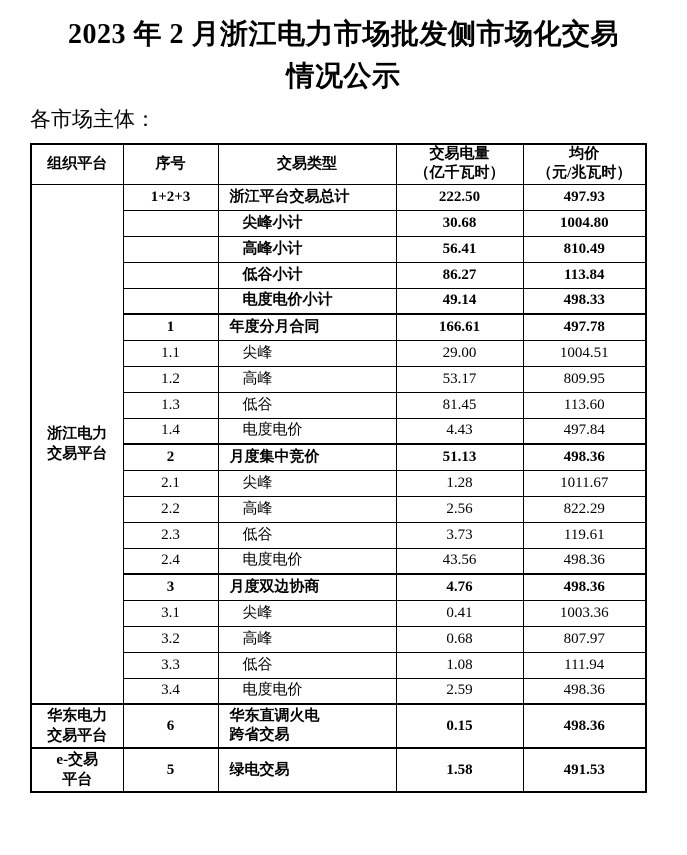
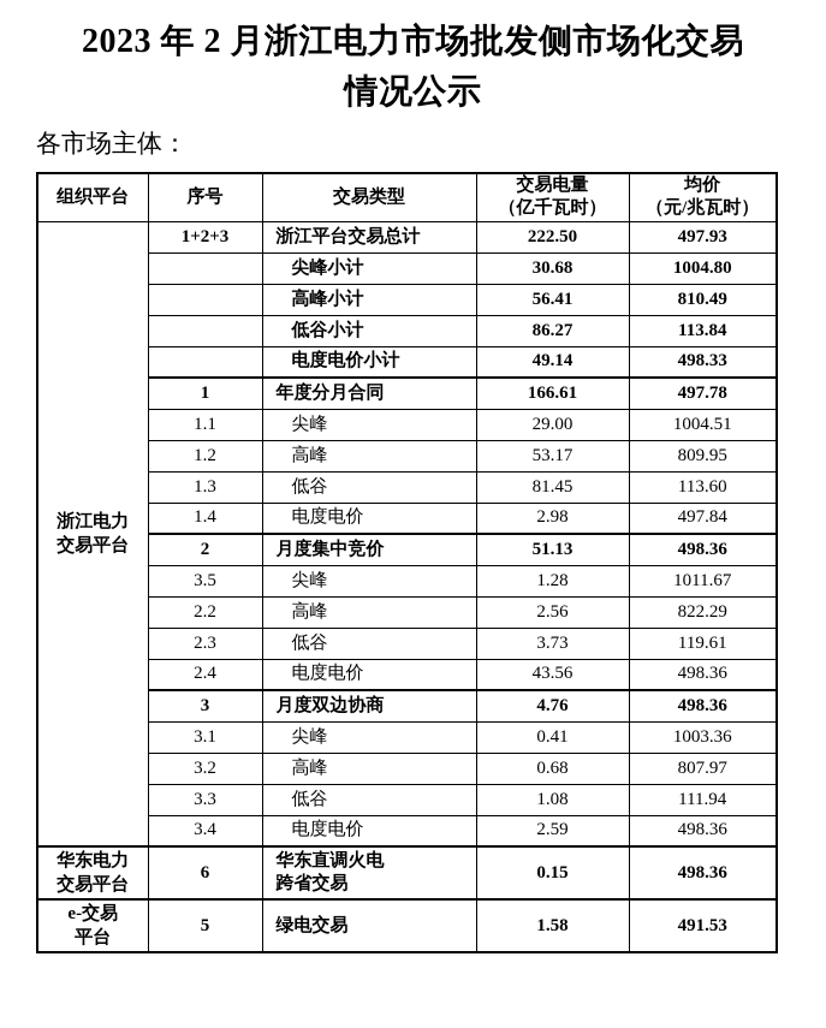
  2023 年 2 月浙江电力市场批发侧市场化交易
  情况公示
  各市场主体：
  组织平台	序号	交易类型	交易电量（亿千瓦时）	均价（元/兆瓦时）
  浙江电力交易平台	1+2+3	浙江平台交易总计	222.50	497.93
  	尖峰小计	30.68	1004.80
  	高峰小计	56.41	810.49
  	低谷小计	86.27	113.84
  	电度电价小计	49.14	498.33
  1	年度分月合同	166.61	497.78
  1.1	尖峰	29.00	1004.51
  1.2	高峰	53.17	809.95
  1.3	低谷	81.45	113.60
- 1.4	电度电价	4.43	497.84
+ 1.4	电度电价	2.98	497.84
  2	月度集中竞价	51.13	498.36
- 2.1	尖峰	1.28	1011.67
+ 3.5	尖峰	1.28	1011.67
  2.2	高峰	2.56	822.29
  2.3	低谷	3.73	119.61
  2.4	电度电价	43.56	498.36
  3	月度双边协商	4.76	498.36
  3.1	尖峰	0.41	1003.36
  3.2	高峰	0.68	807.97
  3.3	低谷	1.08	111.94
  3.4	电度电价	2.59	498.36
  华东电力交易平台	6	华东直调火电跨省交易	0.15	498.36
  e-交易平台	5	绿电交易	1.58	491.53
